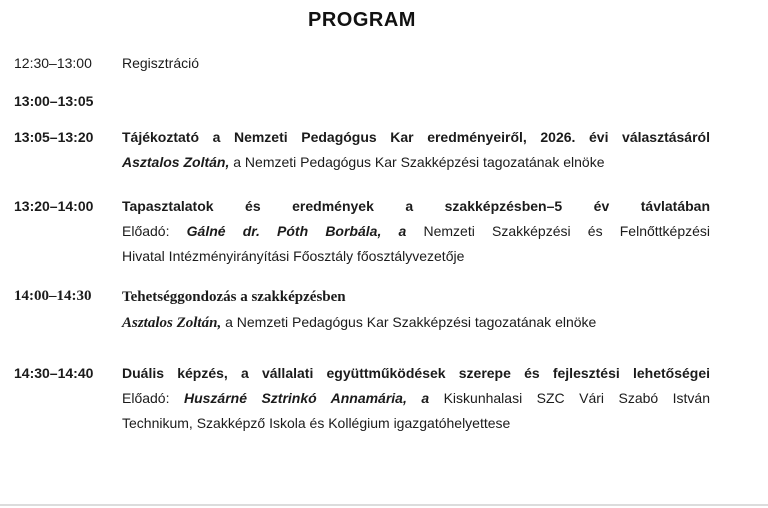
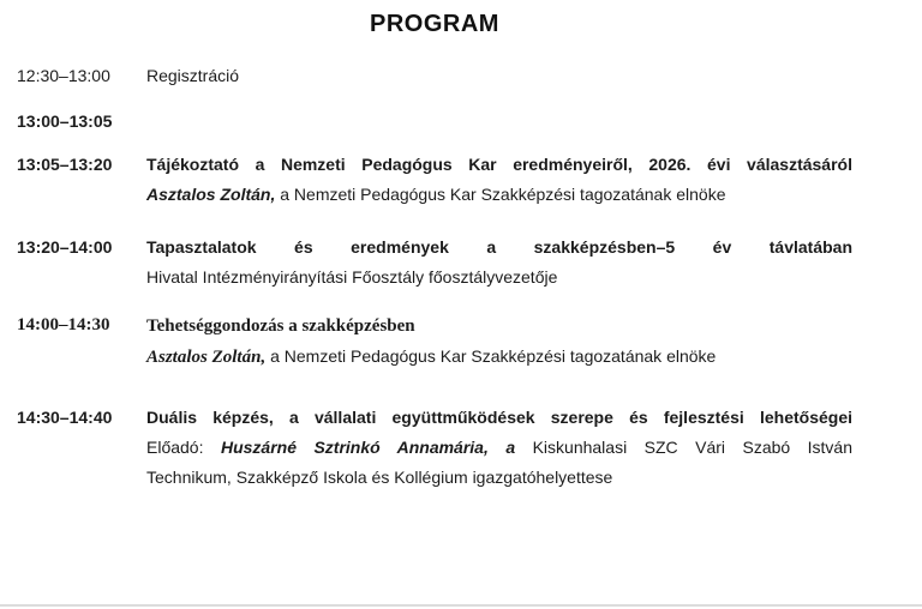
  PROGRAM
  12:30–13:00
  Regisztráció
  13:00–13:05
  13:05–13:20
  Tájékoztató a Nemzeti Pedagógus Kar eredményeiről, 2026. évi választásáról
  Asztalos Zoltán, a Nemzeti Pedagógus Kar Szakképzési tagozatának elnöke
  13:20–14:00
  Tapasztalatok és eredmények a szakképzésben–5 év távlatában
- Előadó: Gálné dr. Póth Borbála, a Nemzeti Szakképzési és Felnőttképzési
  Hivatal Intézményirányítási Főosztály főosztályvezetője
  14:00–14:30
  Tehetséggondozás a szakképzésben
  Asztalos Zoltán, a Nemzeti Pedagógus Kar Szakképzési tagozatának elnöke
  14:30–14:40
  Duális képzés, a vállalati együttműködések szerepe és fejlesztési lehetőségei
  Előadó: Huszárné Sztrinkó Annamária, a Kiskunhalasi SZC Vári Szabó István
  Technikum, Szakképző Iskola és Kollégium igazgatóhelyettese
